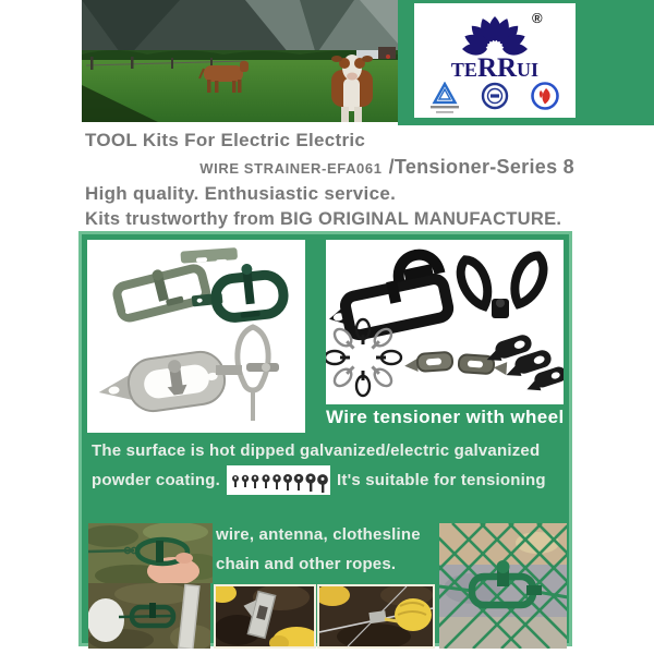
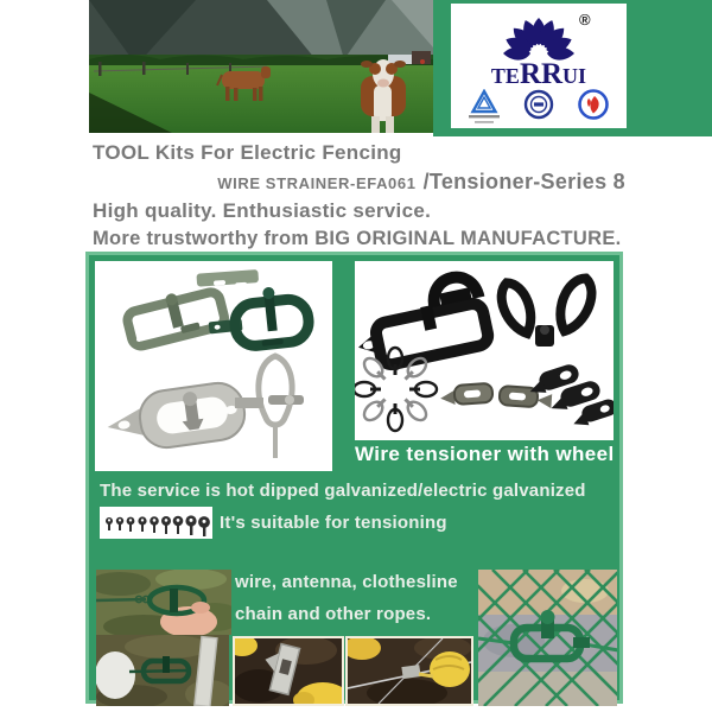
  TERRUI
  ®
- TOOL Kits For Electric Electric
+ TOOL Kits For Electric Fencing
  WIRE STRAINER-EFA061
  /Tensioner-Series 8
  High quality. Enthusiastic service.
- Kits trustworthy from BIG ORIGINAL MANUFACTURE.
+ More trustworthy from BIG ORIGINAL MANUFACTURE.
  Wire tensioner with wheel
- The surface is hot dipped galvanized/electric galvanized
+ The service is hot dipped galvanized/electric galvanized
- powder coating.
  It's suitable for tensioning
  wire, antenna, clothesline
  chain and other ropes.
